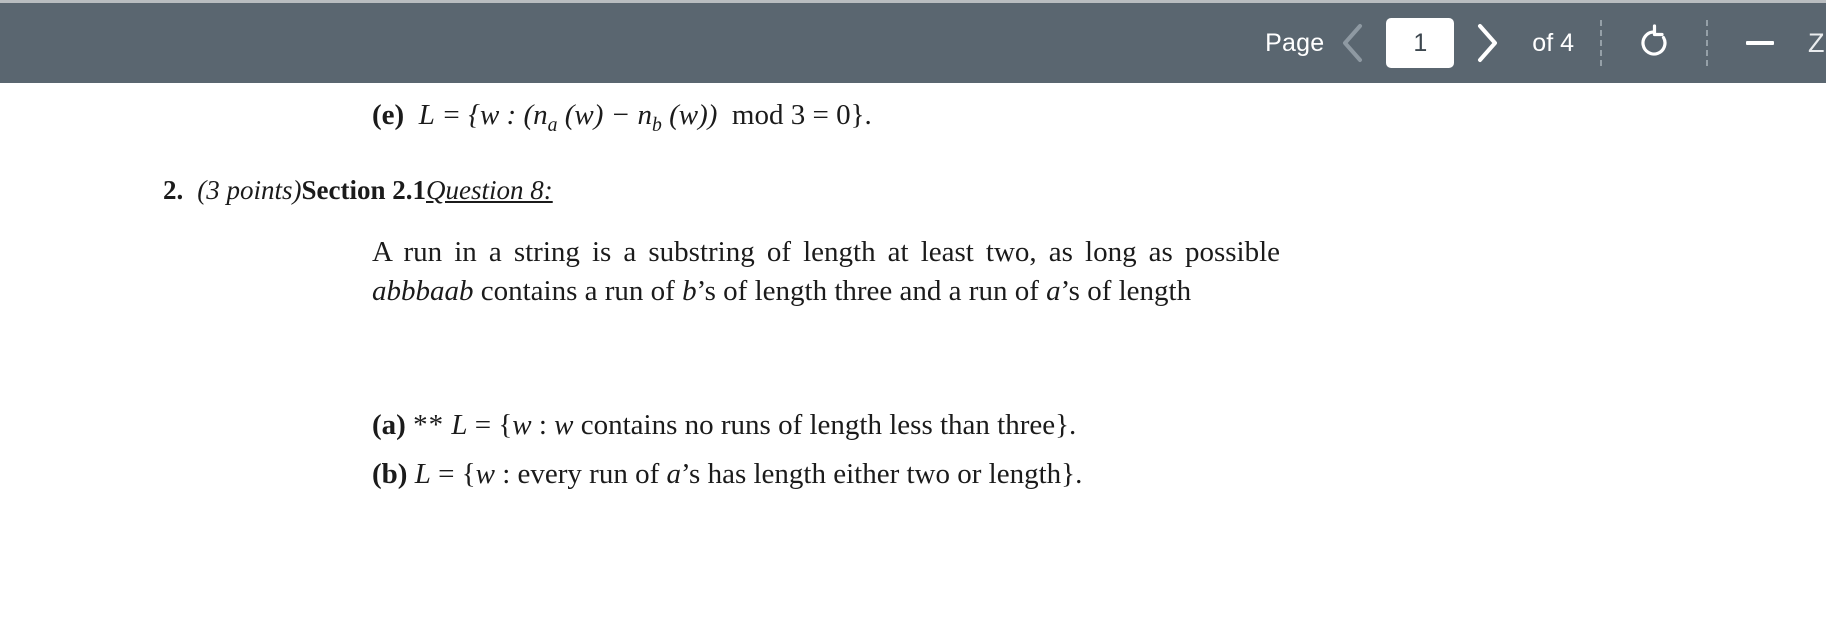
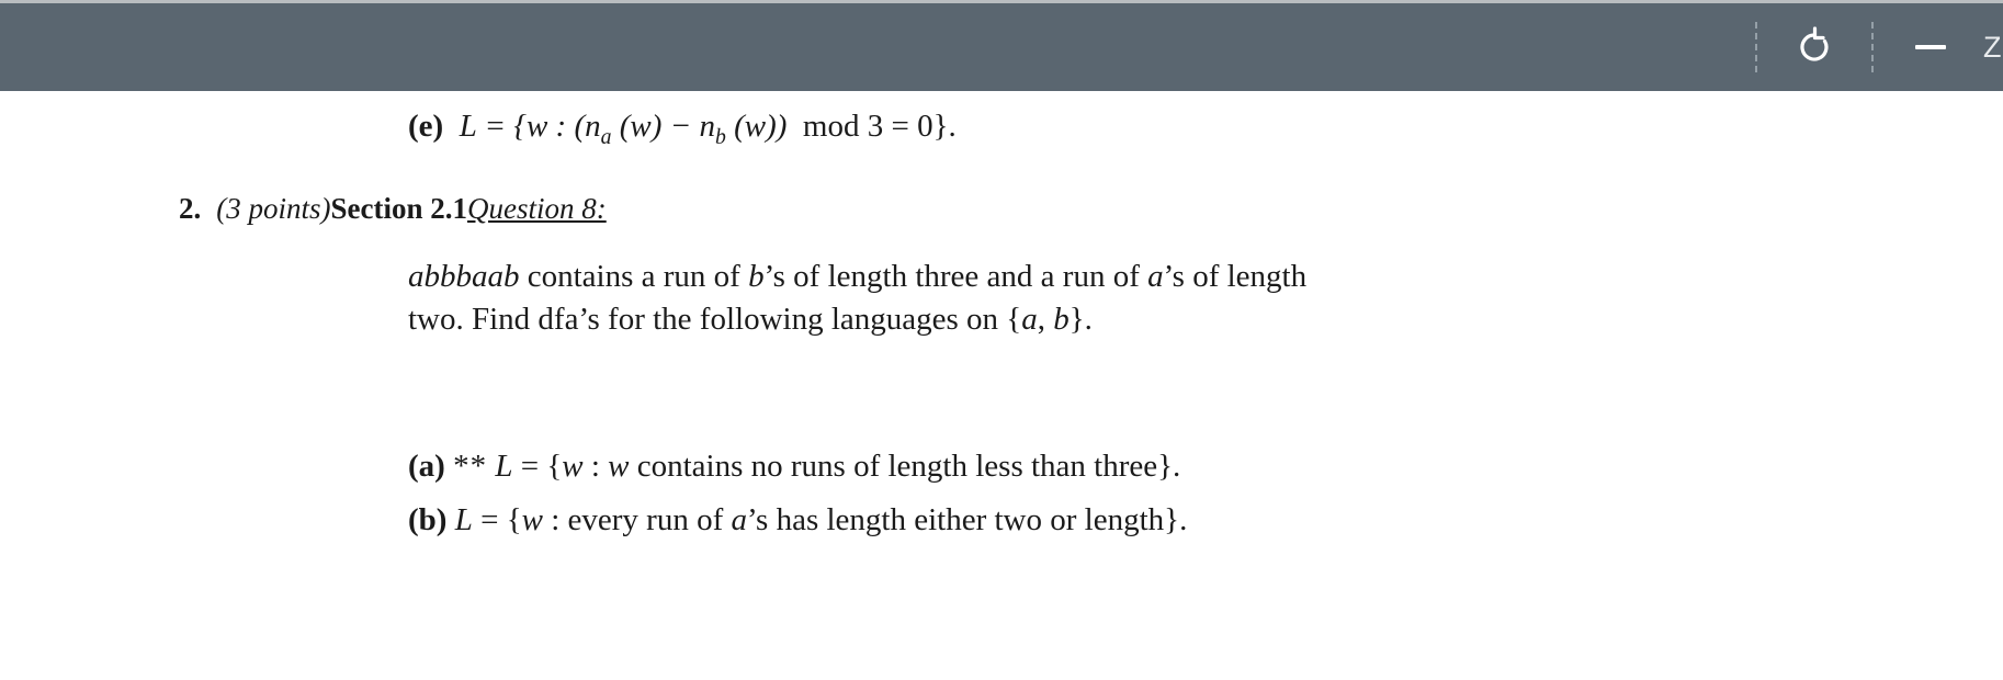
- Page
- 1
- of 4
  Z
  (e) L = {w : (na (w) − nb (w)) mod 3 = 0}.
  2. (3 points)Section 2.1Question 8:
- A run in a string is a substring of length at least two, as long as possible
  abbbaab contains a run of b’s of length three and a run of a’s of length
+ two. Find dfa’s for the following languages on {a, b}.
  (a) ** L = {w : w contains no runs of length less than three}.
  (b) L = {w : every run of a’s has length either two or length}.
